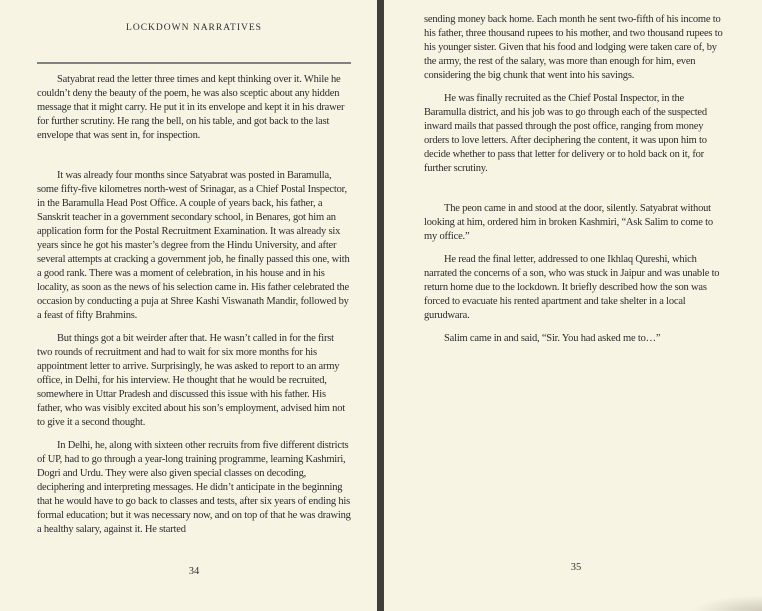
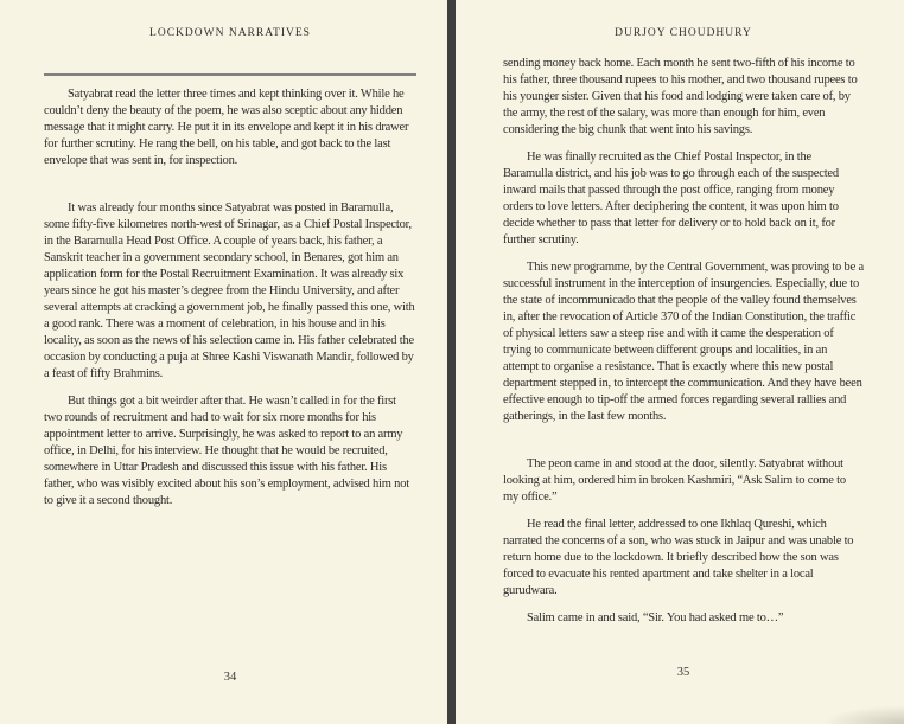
  LOCKDOWN NARRATIVES
  Satyabrat read the letter three times and kept thinking over it. While he couldn’t deny the beauty of the poem, he was also sceptic about any hidden message that it might carry. He put it in its envelope and kept it in his drawer for further scrutiny. He rang the bell, on his table, and got back to the last envelope that was sent in, for inspection.
  It was already four months since Satyabrat was posted in Baramulla, some fifty-five kilometres north-west of Srinagar, as a Chief Postal Inspector, in the Baramulla Head Post Office. A couple of years back, his father, a Sanskrit teacher in a government secondary school, in Benares, got him an application form for the Postal Recruitment Examination. It was already six years since he got his master’s degree from the Hindu University, and after several attempts at cracking a government job, he finally passed this one, with a good rank. There was a moment of celebration, in his house and in his locality, as soon as the news of his selection came in. His father celebrated the occasion by conducting a puja at Shree Kashi Viswanath Mandir, followed by a feast of fifty Brahmins.
  But things got a bit weirder after that. He wasn’t called in for the first two rounds of recruitment and had to wait for six more months for his appointment letter to arrive. Surprisingly, he was asked to report to an army office, in Delhi, for his interview. He thought that he would be recruited, somewhere in Uttar Pradesh and discussed this issue with his father. His father, who was visibly excited about his son’s employment, advised him not to give it a second thought.
- In Delhi, he, along with sixteen other recruits from five different districts of UP, had to go through a year-long training programme, learning Kashmiri, Dogri and Urdu. They were also given special classes on decoding, deciphering and interpreting messages. He didn’t anticipate in the beginning that he would have to go back to classes and tests, after six years of ending his formal education; but it was necessary now, and on top of that he was drawing a healthy salary, against it. He started
  34
+ DURJOY CHOUDHURY
  sending money back home. Each month he sent two-fifth of his income to his father, three thousand rupees to his mother, and two thousand rupees to his younger sister. Given that his food and lodging were taken care of, by the army, the rest of the salary, was more than enough for him, even considering the big chunk that went into his savings.
  He was finally recruited as the Chief Postal Inspector, in the Baramulla district, and his job was to go through each of the suspected inward mails that passed through the post office, ranging from money orders to love letters. After deciphering the content, it was upon him to decide whether to pass that letter for delivery or to hold back on it, for further scrutiny.
+ This new programme, by the Central Government, was proving to be a successful instrument in the interception of insurgencies. Especially, due to the state of incommunicado that the people of the valley found themselves in, after the revocation of Article 370 of the Indian Constitution, the traffic of physical letters saw a steep rise and with it came the desperation of trying to communicate between different groups and localities, in an attempt to organise a resistance. That is exactly where this new postal department stepped in, to intercept the communication. And they have been effective enough to tip-off the armed forces regarding several rallies and gatherings, in the last few months.
  The peon came in and stood at the door, silently. Satyabrat without looking at him, ordered him in broken Kashmiri, “Ask Salim to come to my office.”
  He read the final letter, addressed to one Ikhlaq Qureshi, which narrated the concerns of a son, who was stuck in Jaipur and was unable to return home due to the lockdown. It briefly described how the son was forced to evacuate his rented apartment and take shelter in a local gurudwara.
  Salim came in and said, “Sir. You had asked me to…”
  35
